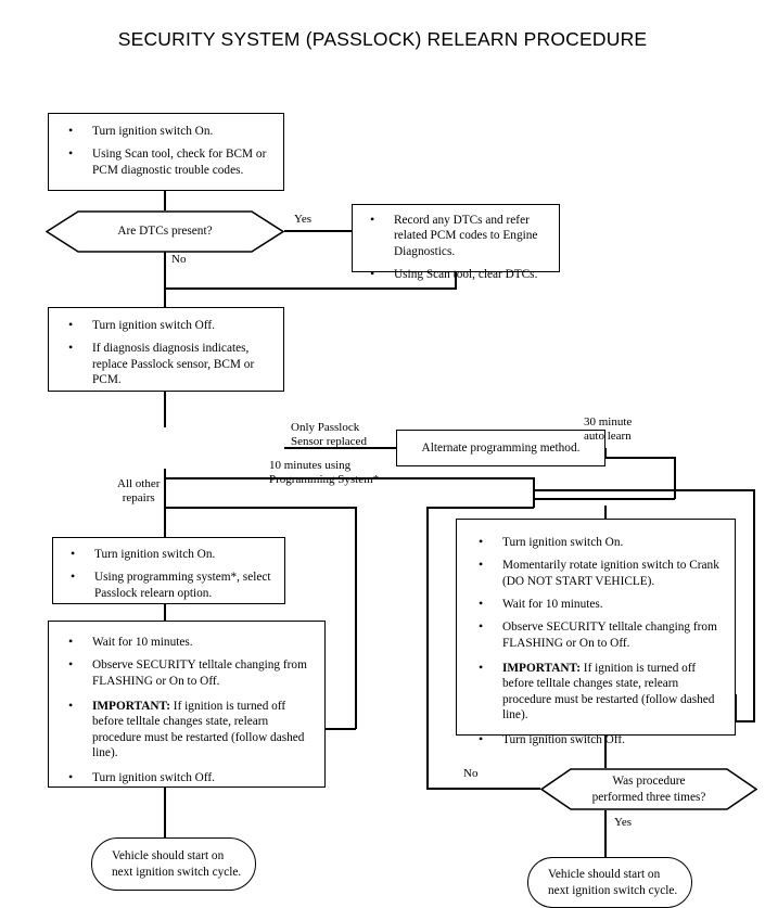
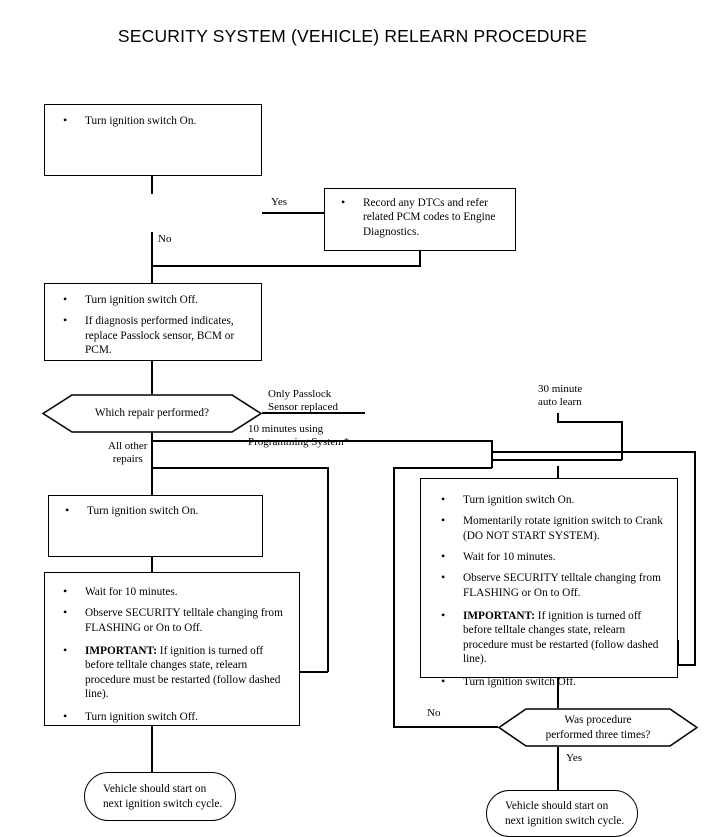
- SECURITY SYSTEM (PASSLOCK) RELEARN PROCEDURE
+ SECURITY SYSTEM (VEHICLE) RELEARN PROCEDURE
  Turn ignition switch On.
- Using Scan tool, check for BCM or PCM diagnostic trouble codes.
- Are DTCs present?
  Yes
  No
  Record any DTCs and refer related PCM codes to Engine Diagnostics.
- Using Scan tool, clear DTCs.
  Turn ignition switch Off.
- If diagnosis diagnosis indicates, replace Passlock sensor, BCM or PCM.
+ If diagnosis performed indicates, replace Passlock sensor, BCM or PCM.
+ Which repair performed?
  Only Passlock
  Sensor replaced
  10 minutes using
  Programming System*
  All other
  repairs
- Alternate programming method.
  30 minute
  auto learn
  Turn ignition switch On.
- Using programming system*, select Passlock relearn option.
  Wait for 10 minutes.
  Observe SECURITY telltale changing from FLASHING or On to Off.
  IMPORTANT: If ignition is turned off before telltale changes state, relearn procedure must be restarted (follow dashed line).
  Turn ignition switch Off.
  Turn ignition switch On.
- Momentarily rotate ignition switch to Crank (DO NOT START VEHICLE).
+ Momentarily rotate ignition switch to Crank (DO NOT START SYSTEM).
  Wait for 10 minutes.
  Observe SECURITY telltale changing from FLASHING or On to Off.
  IMPORTANT: If ignition is turned off before telltale changes state, relearn procedure must be restarted (follow dashed line).
  Turn ignition switch Off.
  Was procedure
  performed three times?
  No
  Yes
  Vehicle should start on
  next ignition switch cycle.
  Vehicle should start on
  next ignition switch cycle.
